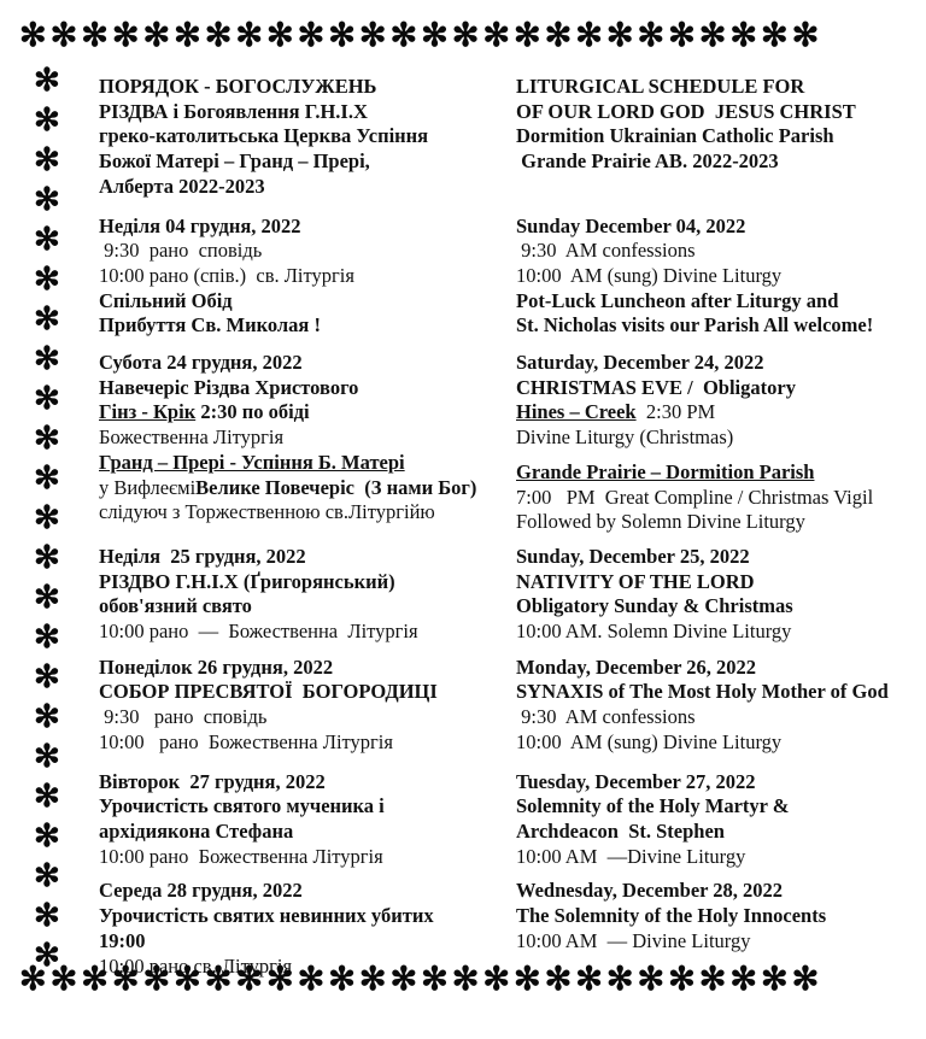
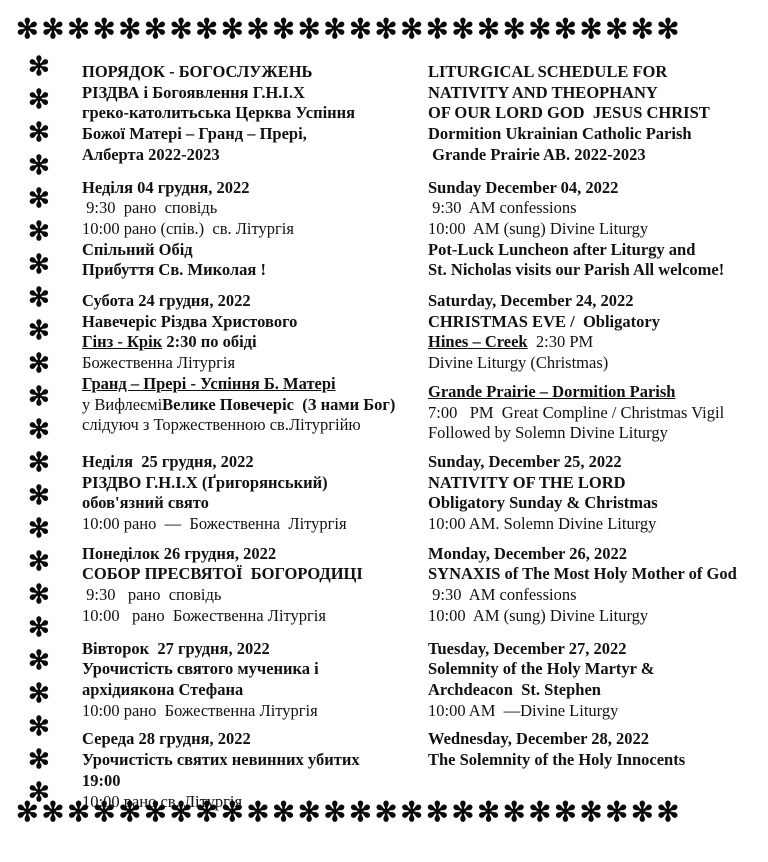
  ✻✻✻✻✻✻✻✻✻✻✻✻✻✻✻✻✻✻✻✻✻✻✻✻✻✻
  ✻
  ✻
  ✻
  ✻
  ✻
  ✻
  ✻
  ✻
  ✻
  ✻
  ✻
  ✻
  ✻
  ✻
  ✻
  ✻
  ✻
  ✻
  ✻
  ✻
  ✻
  ✻
  ✻
  ПОРЯДОК - БОГОСЛУЖЕНЬ
  РІЗДВА і Богоявлення Г.Н.І.Х
  греко-католитьська Церква Успіння
  Божої Матері – Гранд – Прері,
  Алберта 2022-2023
  LITURGICAL SCHEDULE FOR
+ NATIVITY AND THEOPHANY
  OF OUR LORD GOD JESUS CHRIST
  Dormition Ukrainian Catholic Parish
  Grande Prairie AB. 2022-2023
  Неділя 04 грудня, 2022
  9:30 рано сповідь
  10:00 рано (спів.) св. Літургія
  Спільний Обід
  Прибуття Св. Миколая !
  Sunday December 04, 2022
  9:30 AM confessions
  10:00 AM (sung) Divine Liturgy
  Pot-Luck Luncheon after Liturgy and
  St. Nicholas visits our Parish All welcome!
  Субота 24 грудня, 2022
  Навечеріс Різдва Христового
  Гінз - Крік 2:30 по обіді
  Божественна Літургія
  Гранд – Прері - Успіння Б. Матері
  у ВифлеєміВелике Повечеріс (З нами Бог)
  слідуюч з Торжественною св.Літургійю
  Saturday, December 24, 2022
  CHRISTMAS EVE / Obligatory
  Hines – Creek 2:30 PM
  Divine Liturgy (Christmas)
  Grande Prairie – Dormition Parish
  7:00 PM Great Compline / Christmas Vigil
  Followed by Solemn Divine Liturgy
  Неділя 25 грудня, 2022
  РІЗДВО Г.Н.І.Х (Ґригорянський)
  обов'язний свято
  10:00 рано — Божественна Літургія
  Sunday, December 25, 2022
  NATIVITY OF THE LORD
  Obligatory Sunday & Christmas
  10:00 AM. Solemn Divine Liturgy
  Понеділок 26 грудня, 2022
  СОБОР ПРЕСВЯТОЇ БОГОРОДИЦІ
  9:30 рано сповідь
  10:00 рано Божественна Літургія
  Monday, December 26, 2022
  SYNAXIS of The Most Holy Mother of God
  9:30 AM confessions
  10:00 AM (sung) Divine Liturgy
  Вівторок 27 грудня, 2022
  Урочистість святого мученика і
  архідиякона Стефана
  10:00 рано Божественна Літургія
  Tuesday, December 27, 2022
  Solemnity of the Holy Martyr &
  Archdeacon St. Stephen
  10:00 AM —Divine Liturgy
  Середа 28 грудня, 2022
  Урочистість святих невинних убитих
  19:00
  10:00 рано св. Літургія
  Wednesday, December 28, 2022
  The Solemnity of the Holy Innocents
- 10:00 AM — Divine Liturgy
  ✻✻✻✻✻✻✻✻✻✻✻✻✻✻✻✻✻✻✻✻✻✻✻✻✻✻
